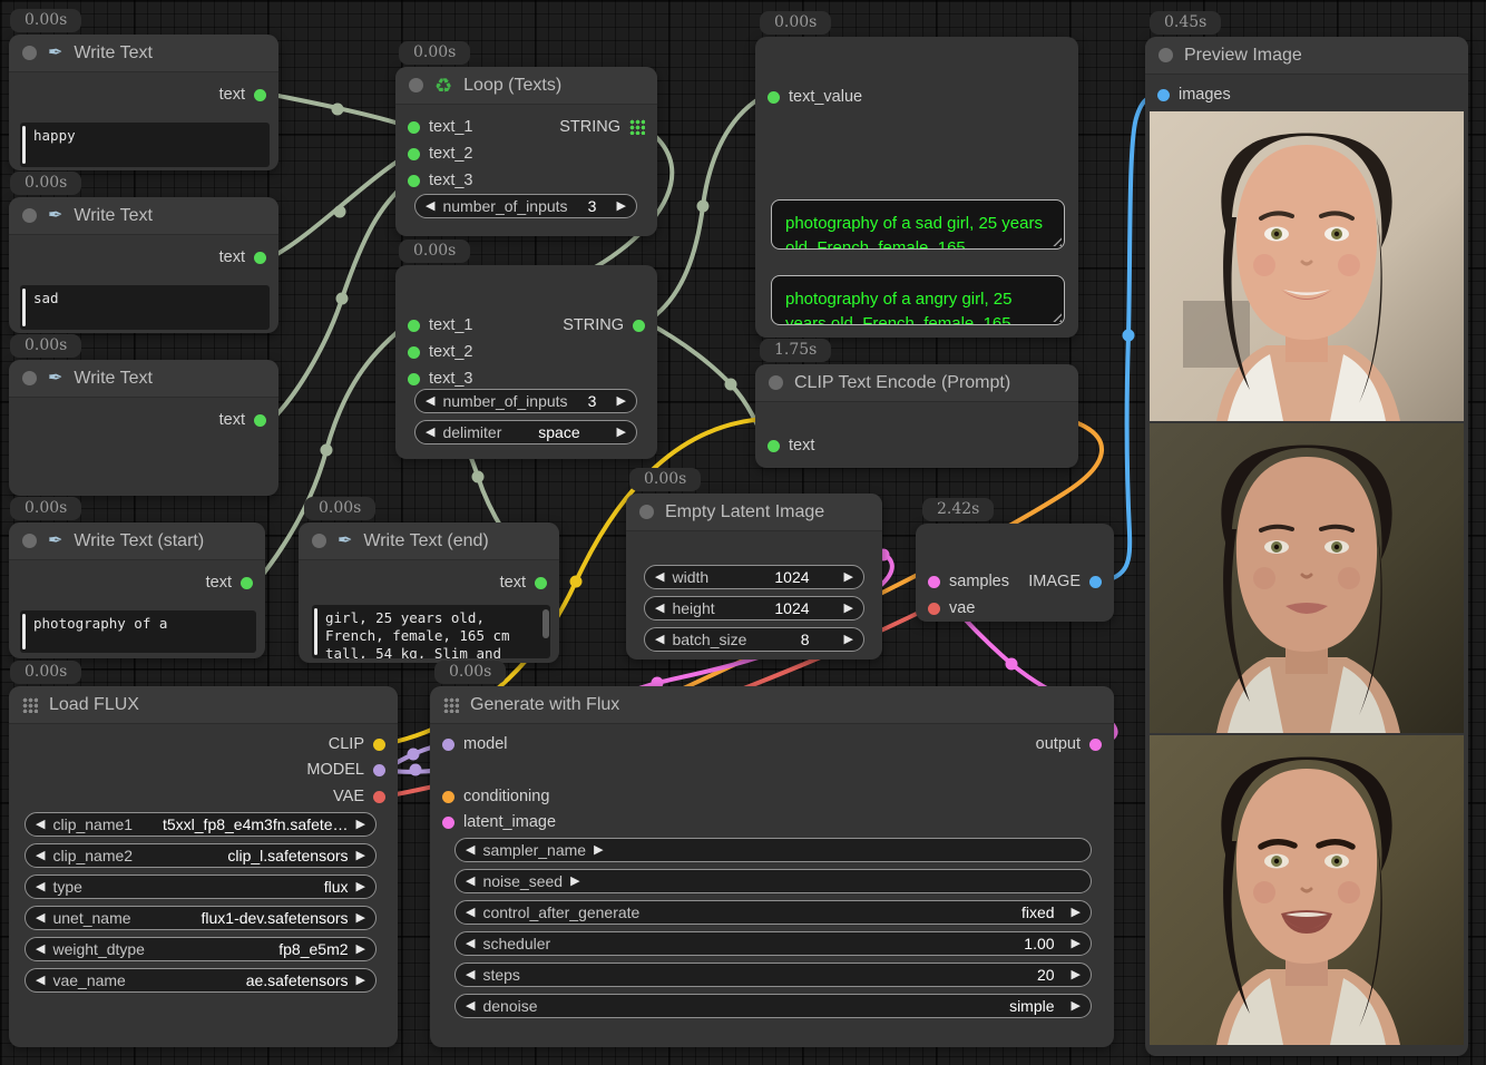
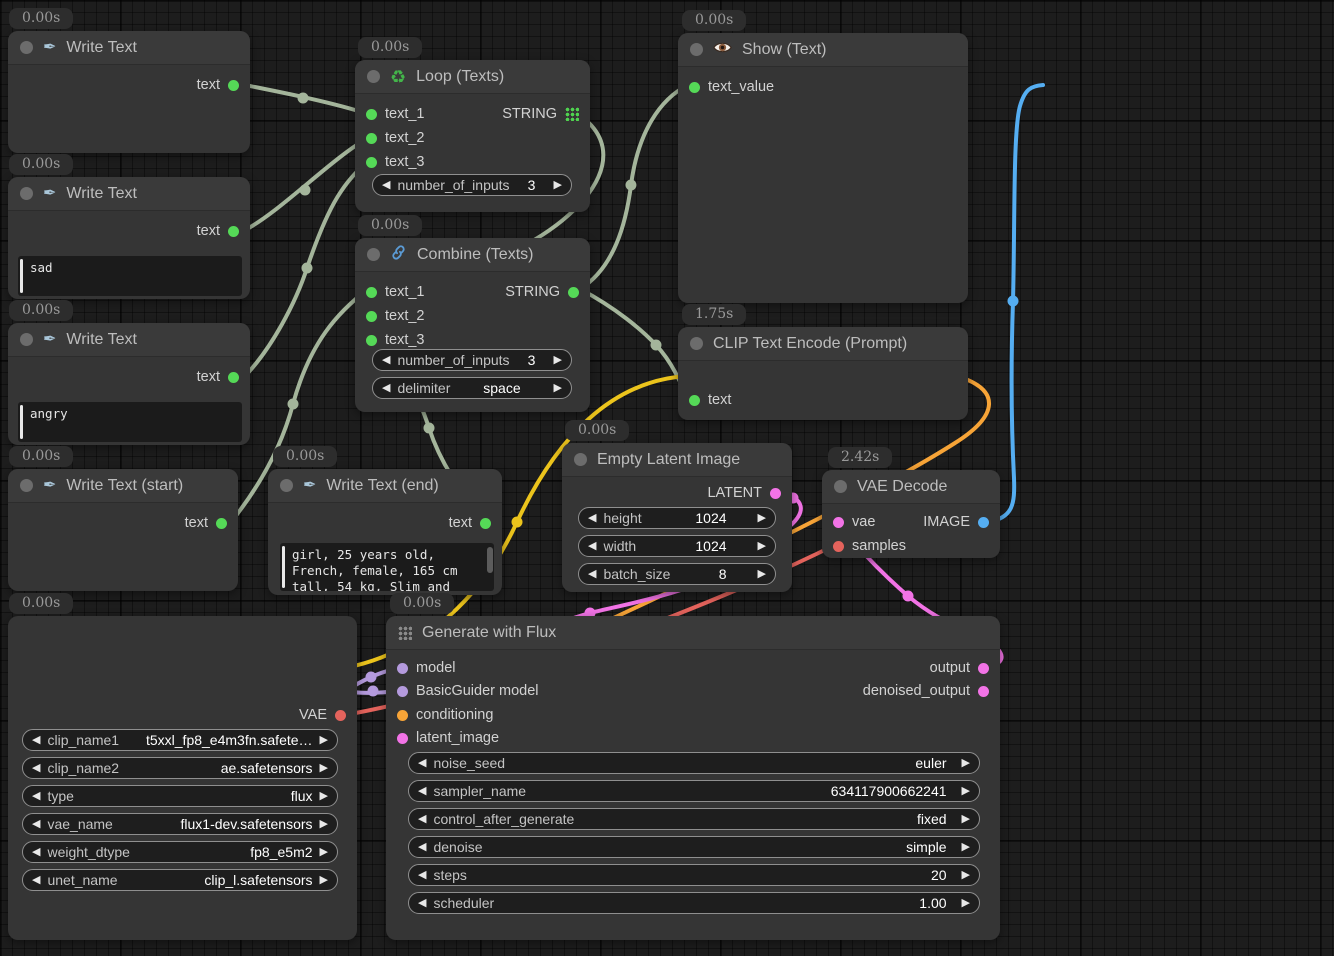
  0.00s
  ✒
  Write Text
  text
- happy
  0.00s
  ✒
  Write Text
  text
  sad
  0.00s
  ✒
  Write Text
  text
+ angry
  0.00s
  ✒
  Write Text (start)
  text
- photography of a
  0.00s
  ✒
  Write Text (end)
  text
  girl, 25 years old, French, female, 165 cm tall, 54 kg, Slim and
  0.00s
  ♻
  Loop (Texts)
  text_1
  STRING
  text_2
  text_3
  ◀
  number_of_inputs
  3
  ▶
  0.00s
+ Combine (Texts)
  text_1
  STRING
  text_2
  text_3
  ◀
  number_of_inputs
  3
  ▶
  ◀
  delimiter
  space
  ▶
  0.00s
+ Show (Text)
  text_value
- photography of a sad girl, 25 years old, French, female, 165
- photography of a angry girl, 25 years old, French, female, 165
  1.75s
  CLIP Text Encode (Prompt)
  text
  0.00s
  Empty Latent Image
+ LATENT
  ◀
- width
+ height
  1024
  ▶
  ◀
- height
+ width
  1024
  ▶
  ◀
  batch_size
  8
  ▶
  2.42s
+ VAE Decode
- samples
+ vae
  IMAGE
- vae
+ samples
  0.00s
- Load FLUX
- CLIP
- MODEL
  VAE
  ◀
  clip_name1
  t5xxl_fp8_e4m3fn.safete…
  ▶
  ◀
  clip_name2
- clip_l.safetensors
+ ae.safetensors
  ▶
  ◀
  type
  flux
  ▶
  ◀
- unet_name
+ vae_name
  flux1-dev.safetensors
  ▶
  ◀
  weight_dtype
  fp8_e5m2
  ▶
  ◀
- vae_name
+ unet_name
- ae.safetensors
+ clip_l.safetensors
  ▶
  0.00s
  Generate with Flux
  model
  output
+ BasicGuider model
+ denoised_output
  conditioning
  latent_image
  ◀
- sampler_name
+ noise_seed
+ euler
  ▶
  ◀
- noise_seed
+ sampler_name
+ 634117900662241
  ▶
  ◀
  control_after_generate
  fixed
  ▶
  ◀
- scheduler
+ denoise
- 1.00
+ simple
  ▶
  ◀
  steps
  20
  ▶
  ◀
- denoise
+ scheduler
- simple
+ 1.00
  ▶
- 0.45s
- Preview Image
- images
